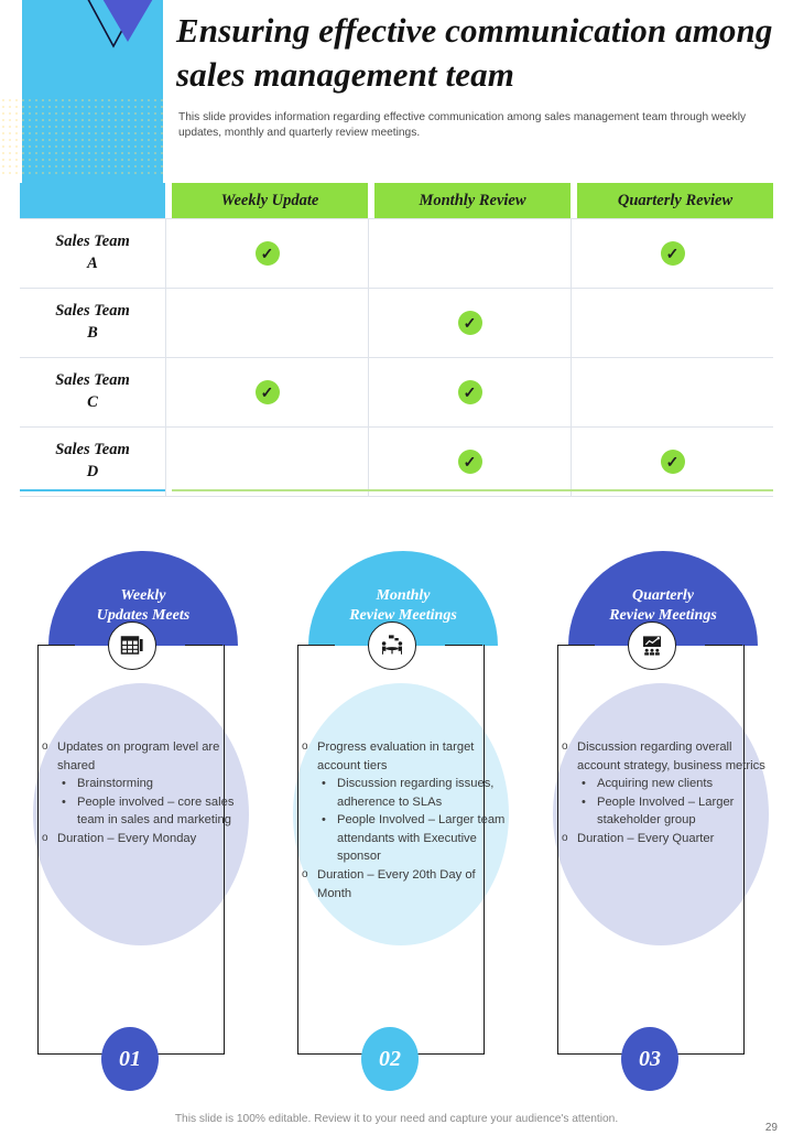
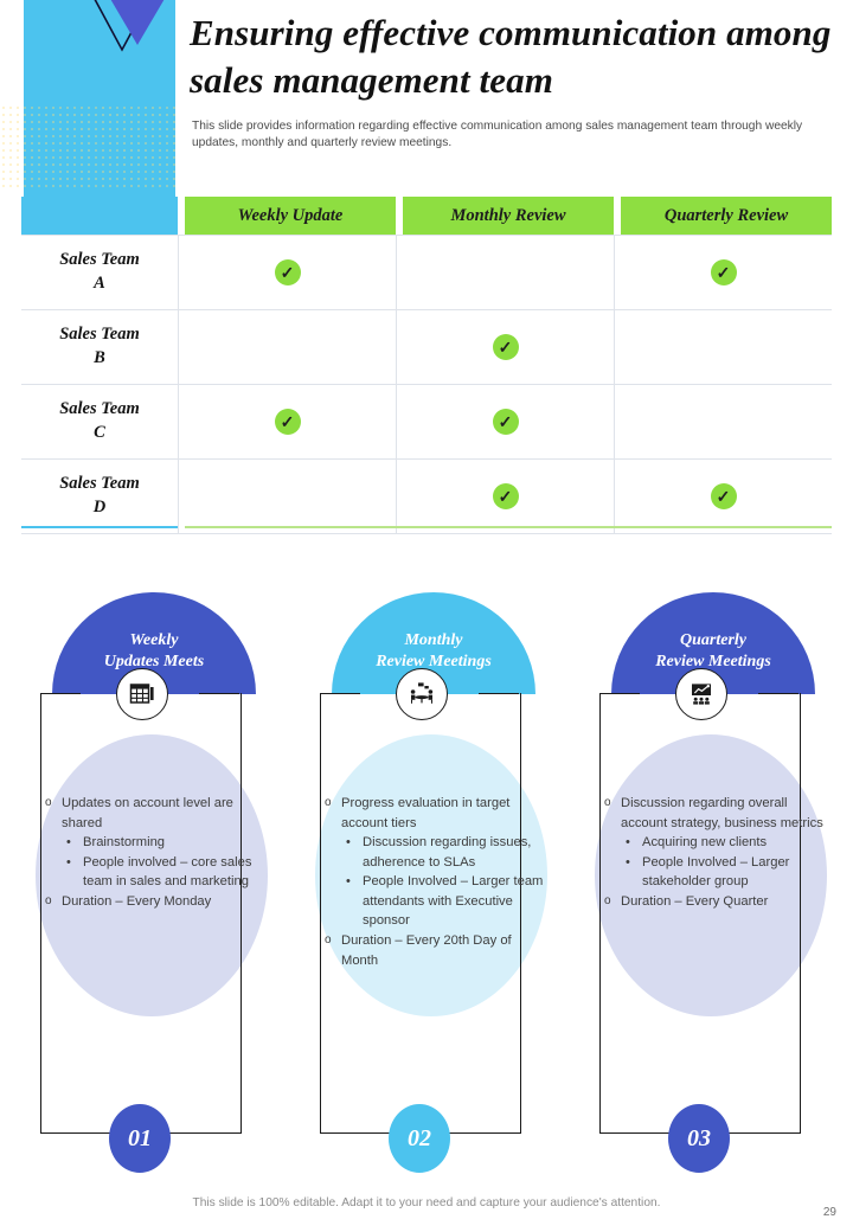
  Ensuring effective communication among sales management team
  This slide provides information regarding effective communication among sales management team through weekly updates, monthly and quarterly review meetings.
  Weekly Update
  Monthly Review
  Quarterly Review
  Sales Team
  A
  ✓
  ✓
  Sales Team
  B
  ✓
  Sales Team
  C
  ✓
  ✓
  Sales Team
  D
  ✓
  ✓
  Weekly
  Updates Meets
  o
- Updates on program level are shared
+ Updates on account level are shared
  •
  Brainstorming
  •
  People involved – core sales team in sales and marketing
  o
  Duration – Every Monday
  01
  Monthly
  Review Meetings
  o
  Progress evaluation in target account tiers
  •
  Discussion regarding issues, adherence to SLAs
  •
  People Involved – Larger team attendants with Executive sponsor
  o
  Duration – Every 20th Day of Month
  02
  Quarterly
  Review Meetings
  o
  Discussion regarding overall account strategy, business metrics
  •
  Acquiring new clients
  •
  People Involved – Larger stakeholder group
  o
  Duration – Every Quarter
  03
- This slide is 100% editable. Review it to your need and capture your audience's attention.
+ This slide is 100% editable. Adapt it to your need and capture your audience's attention.
  29
